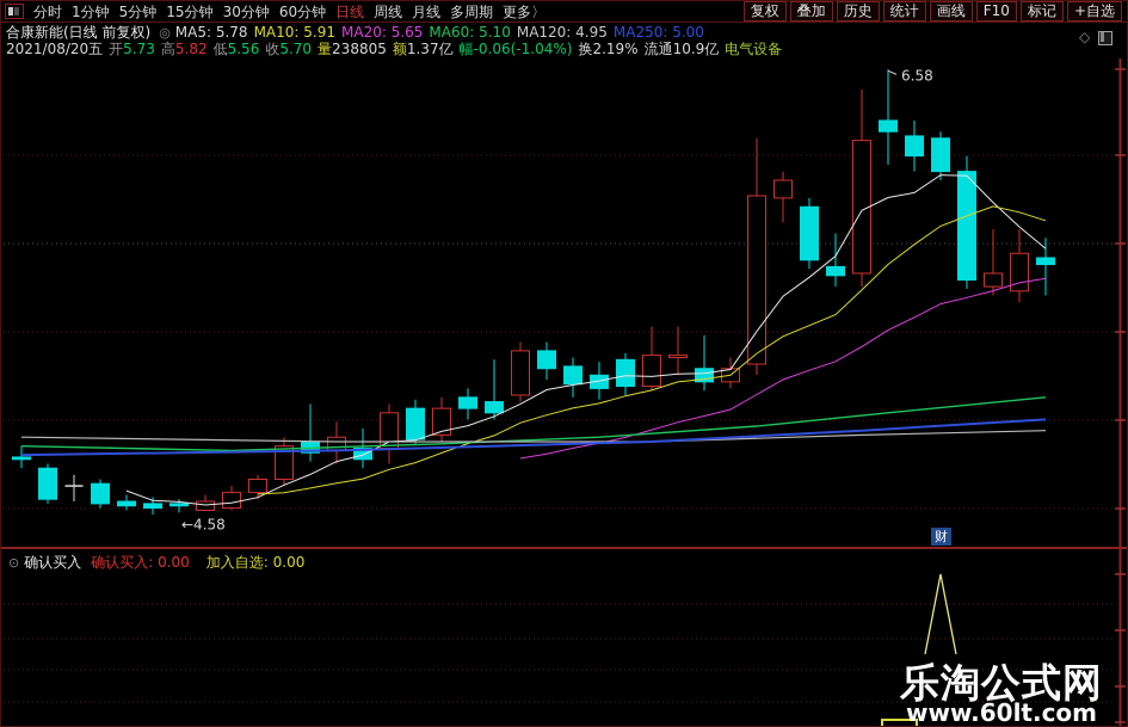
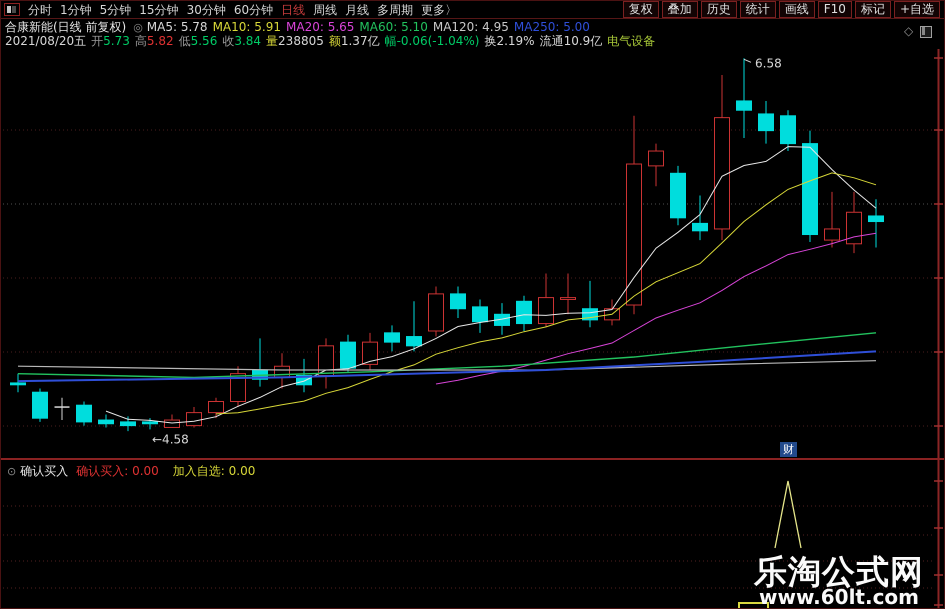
  分时
  1分钟
  5分钟
  15分钟
  30分钟
  60分钟
  日线
  周线
  月线
  多周期
  更多〉
  复权
  叠加
  历史
  统计
  画线
  F10
  标记
  +自选
  合康新能(日线 前复权)
  ◎
  MA5: 5.78
  MA10: 5.91
  MA20: 5.65
  MA60: 5.10
  MA120: 4.95
  MA250: 5.00
  ◇
  2021/08/20五
  开5.73
  高5.82
  低5.56
- 收5.70
+ 收3.84
  量238805
  额1.37亿
  幅-0.06(-1.04%)
  换2.19%
  流通10.9亿
  电气设备
  6.58
  ←4.58
  财
  ⊙
  确认买入
  确认买入: 0.00
  加入自选: 0.00
  乐淘公式网
  www.60lt.com
